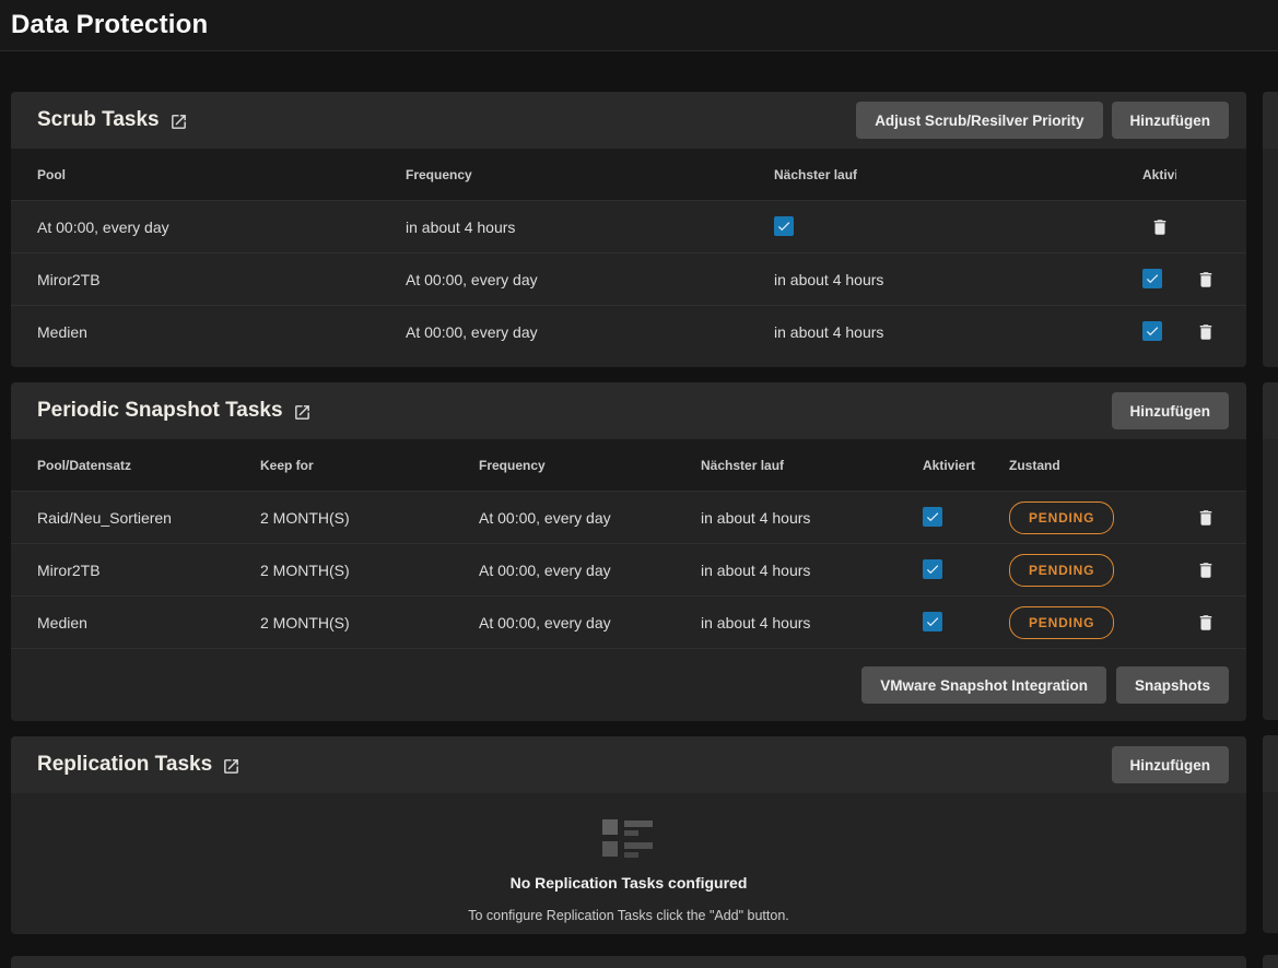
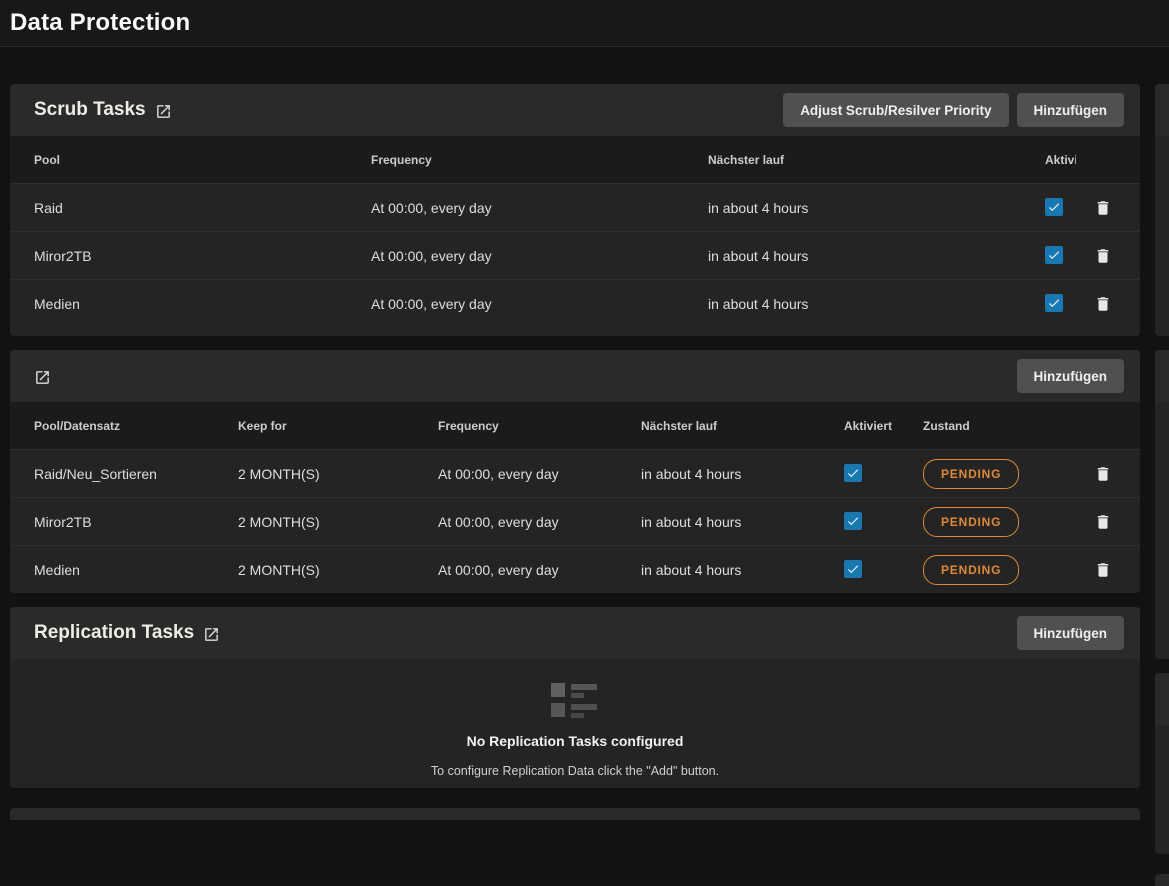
  Data Protection
  Scrub Tasks
  Adjust Scrub/Resilver Priority
  Hinzufügen
  Pool
  Frequency
  Nächster lauf
+ Raid
  At 00:00, every day
  in about 4 hours
  Miror2TB
  At 00:00, every day
  in about 4 hours
  Medien
  At 00:00, every day
  in about 4 hours
- Periodic Snapshot Tasks
  Hinzufügen
  Pool/Datensatz
  Keep for
  Frequency
  Nächster lauf
  Aktiviert
  Zustand
  Raid/Neu_Sortieren
  2 MONTH(S)
  At 00:00, every day
  in about 4 hours
  PENDING
  Miror2TB
  2 MONTH(S)
  At 00:00, every day
  in about 4 hours
  PENDING
  Medien
  2 MONTH(S)
  At 00:00, every day
  in about 4 hours
  PENDING
- VMware Snapshot Integration
- Snapshots
  Replication Tasks
  Hinzufügen
  No Replication Tasks configured
- To configure Replication Tasks click the "Add" button.
+ To configure Replication Data click the "Add" button.
